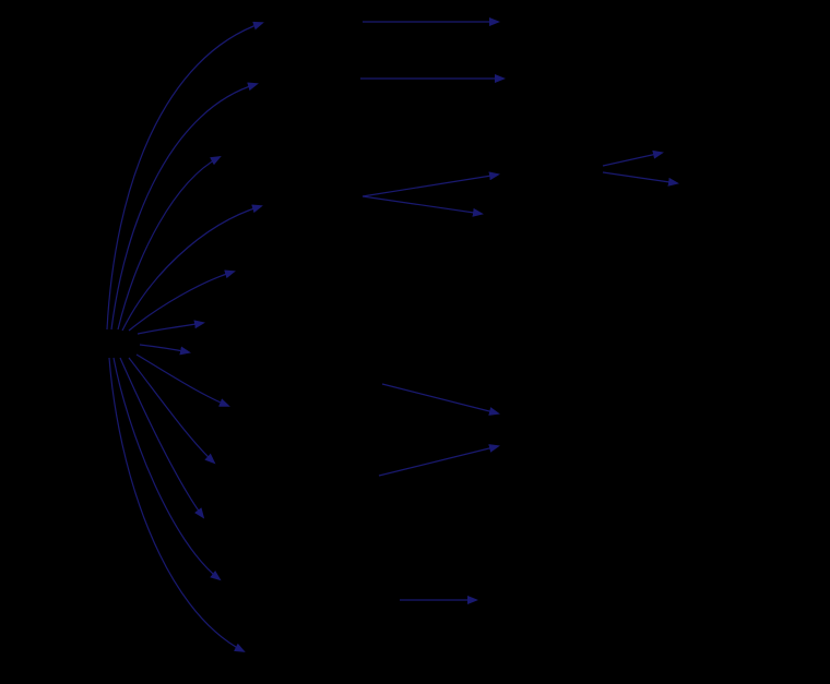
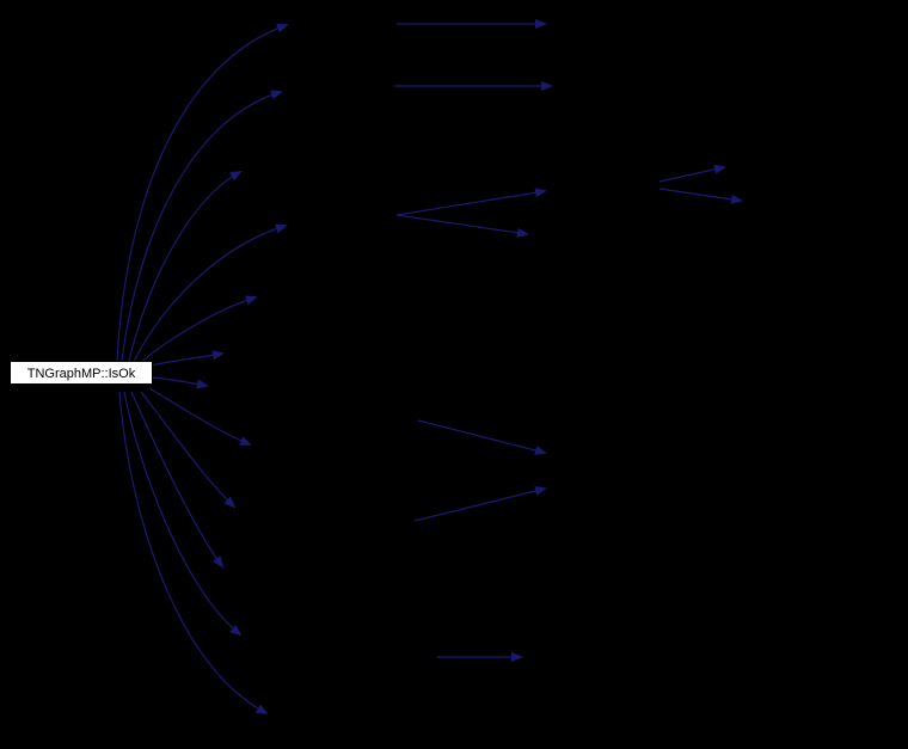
+ TNGraphMP::IsOk
